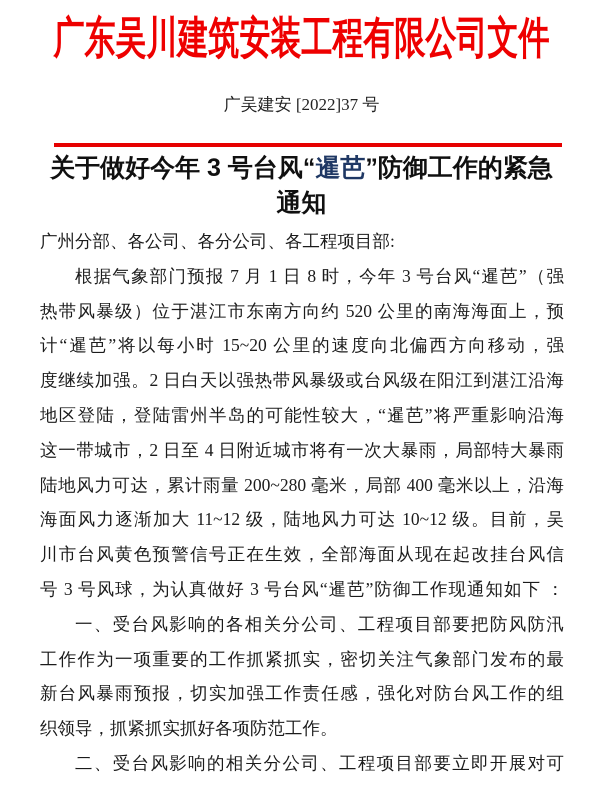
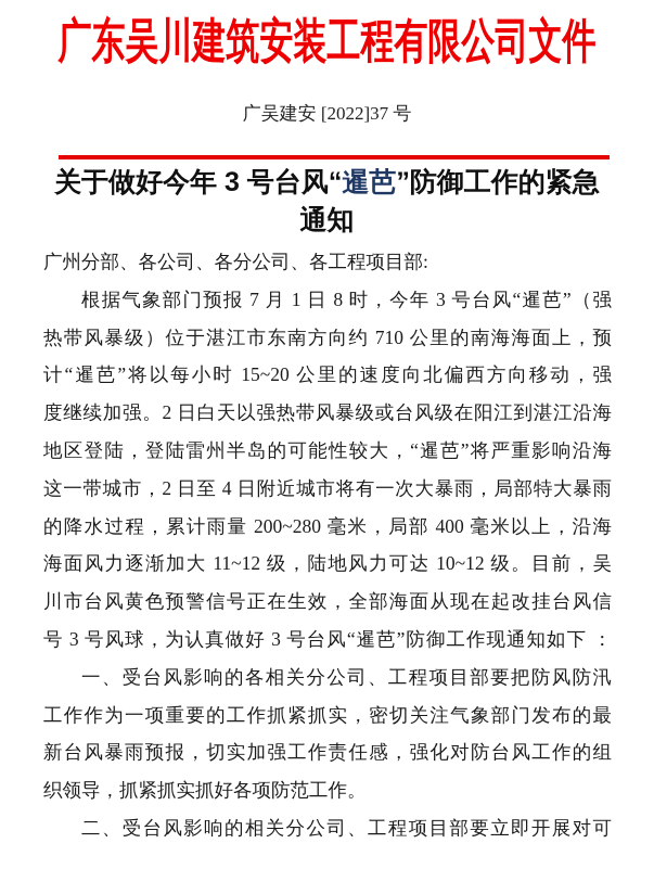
  广东吴川建筑安装工程有限公司文件
  广吴建安 [2022]37 号
  关于做好今年 3 号台风“暹芭”防御工作的紧急
  通知
  广州分部、各公司、各分公司、各工程项目部:
  根据气象部门预报 7 月 1 日 8 时，今年 3 号台风“暹芭”（强
- 热带风暴级）位于湛江市东南方向约 520 公里的南海海面上，预
+ 热带风暴级）位于湛江市东南方向约 710 公里的南海海面上，预
  计“暹芭”将以每小时 15~20 公里的速度向北偏西方向移动，强
  度继续加强。2 日白天以强热带风暴级或台风级在阳江到湛江沿海
  地区登陆，登陆雷州半岛的可能性较大，“暹芭”将严重影响沿海
  这一带城市，2 日至 4 日附近城市将有一次大暴雨，局部特大暴雨
- 陆地风力可达，累计雨量 200~280 毫米，局部 400 毫米以上，沿海
+ 的降水过程，累计雨量 200~280 毫米，局部 400 毫米以上，沿海
  海面风力逐渐加大 11~12 级，陆地风力可达 10~12 级。目前，吴
  川市台风黄色预警信号正在生效，全部海面从现在起改挂台风信
  号 3 号风球，为认真做好 3 号台风“暹芭”防御工作现通知如下 ：
  一、受台风影响的各相关分公司、工程项目部要把防风防汛
  工作作为一项重要的工作抓紧抓实，密切关注气象部门发布的最
  新台风暴雨预报，切实加强工作责任感，强化对防台风工作的组
  织领导，抓紧抓实抓好各项防范工作。
  二、受台风影响的相关分公司、工程项目部要立即开展对可
